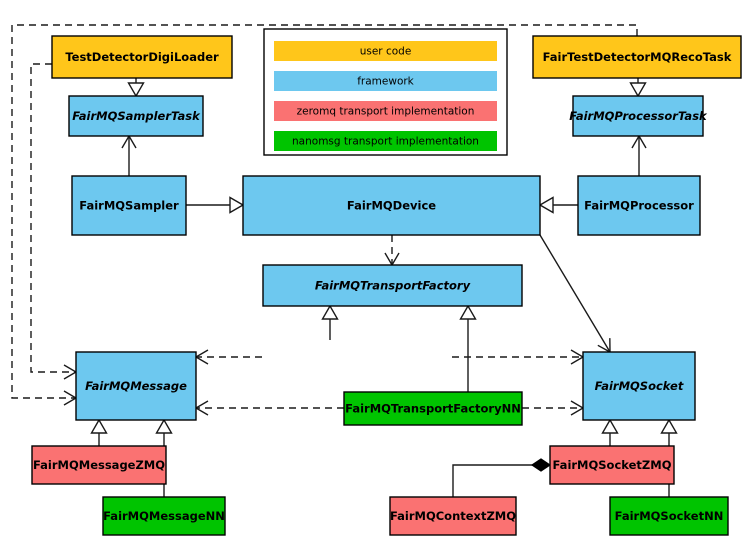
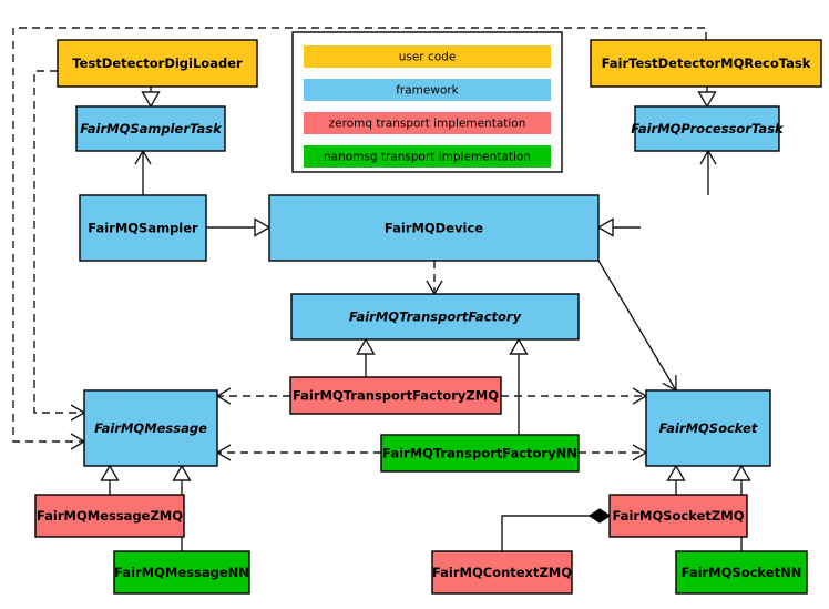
  TestDetectorDigiLoader
  FairMQSamplerTask
  FairMQSampler
  FairMQDevice
  FairTestDetectorMQRecoTask
  FairMQProcessorTask
- FairMQProcessor
  FairMQTransportFactory
+ FairMQTransportFactoryZMQ
  FairMQTransportFactoryNN
  FairMQMessage
  FairMQSocket
  FairMQMessageZMQ
  FairMQMessageNN
  FairMQContextZMQ
  FairMQSocketZMQ
  FairMQSocketNN
  user code
  framework
  zeromq transport implementation
  nanomsg transport implementation
